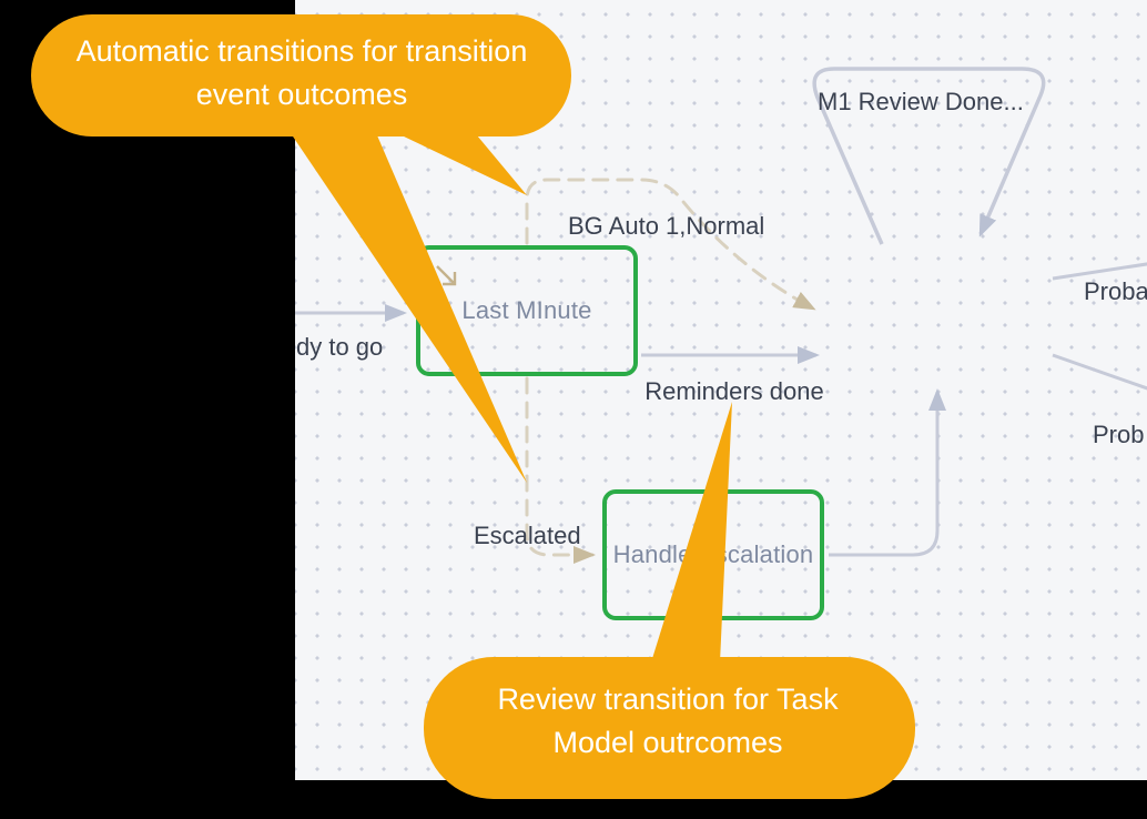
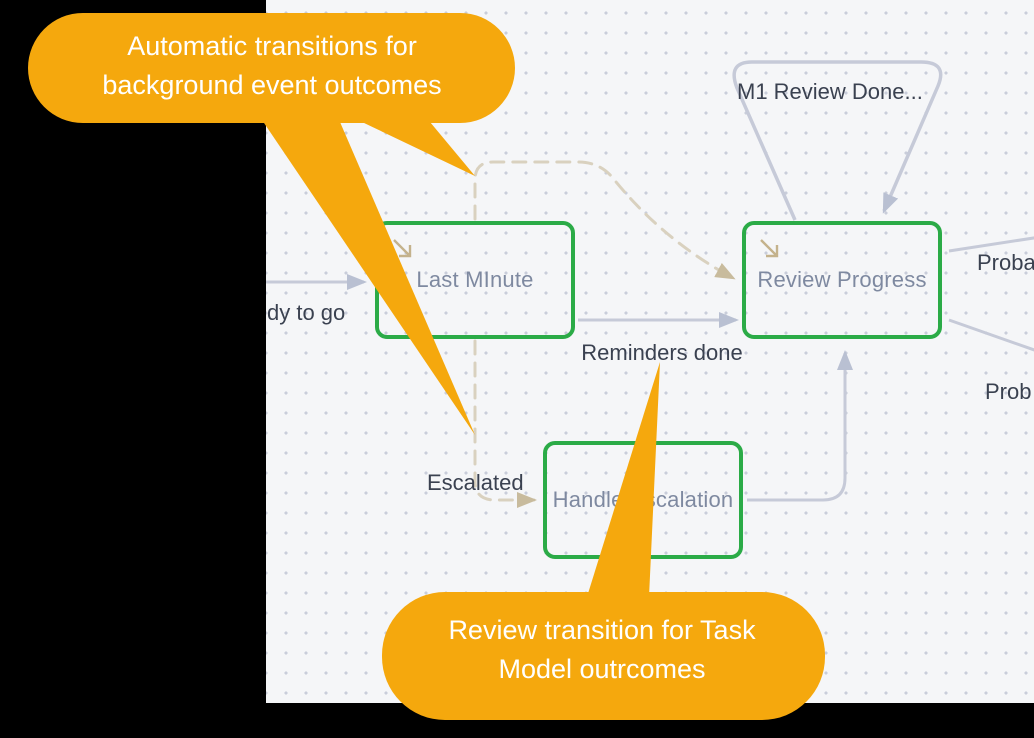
  Last MInute
+ Review Progress
  Handlcalation
  dy to go
- BG Auto 1,Normal
  Reminders done
  Escalated
  Proba
  Prob
  M1 Review Done...
- Automatic transitions for transition event outcomes
+ Automatic transitions for background event outcomes
  Review transition for Task Model outrcomes
